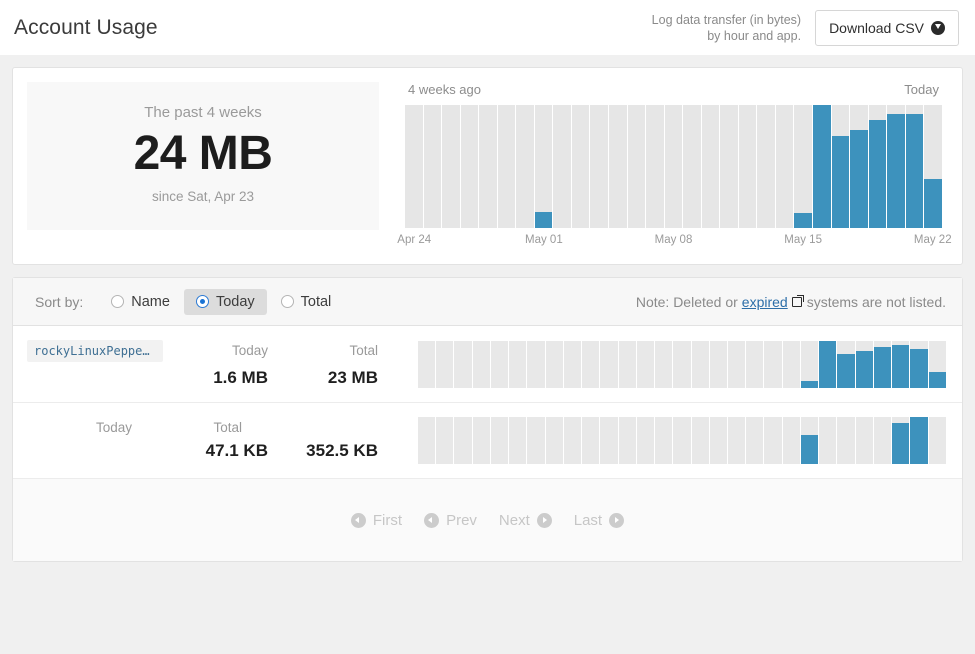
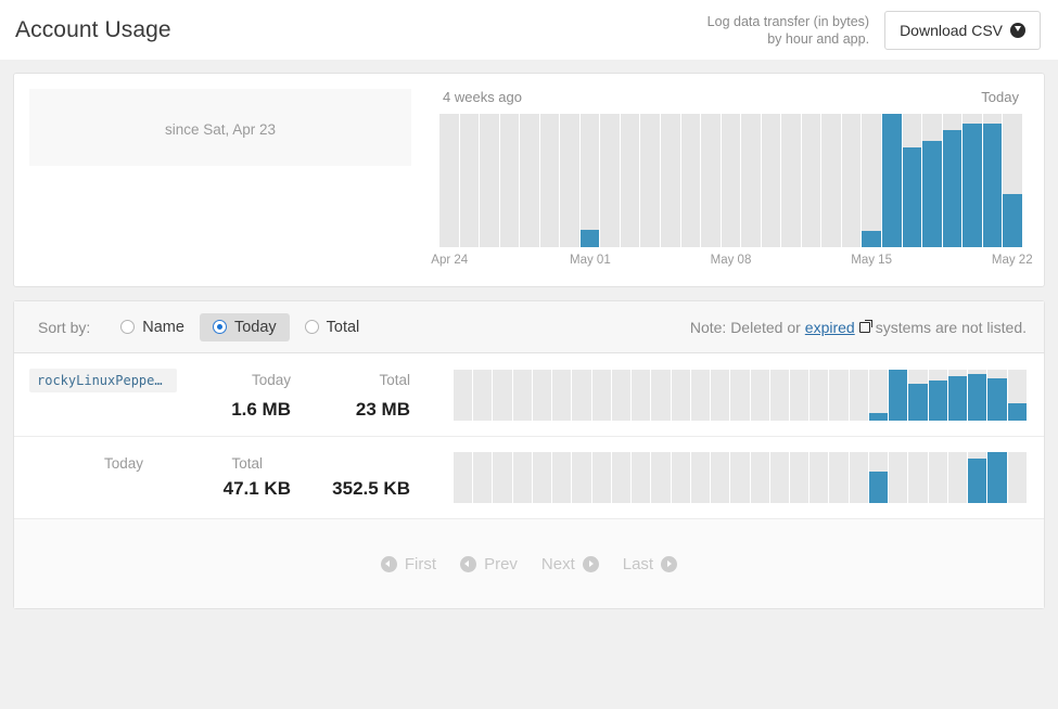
  Account Usage
  Log data transfer (in bytes)
  by hour and app.
  Download CSV
- The past 4 weeks
- 24 MB
  since Sat, Apr 23
  4 weeks ago
  Today
  Apr 24
  May 01
  May 08
  May 15
  May 22
  Sort by:
  Name
  Today
  Total
  Note: Deleted or
  expired
  systems are not listed.
  rockyLinuxPepperA.
  Today
  Total
  1.6 MB
  23 MB
  Today
  Total
  47.1 KB
  352.5 KB
  First
  Prev
  Next
  Last
